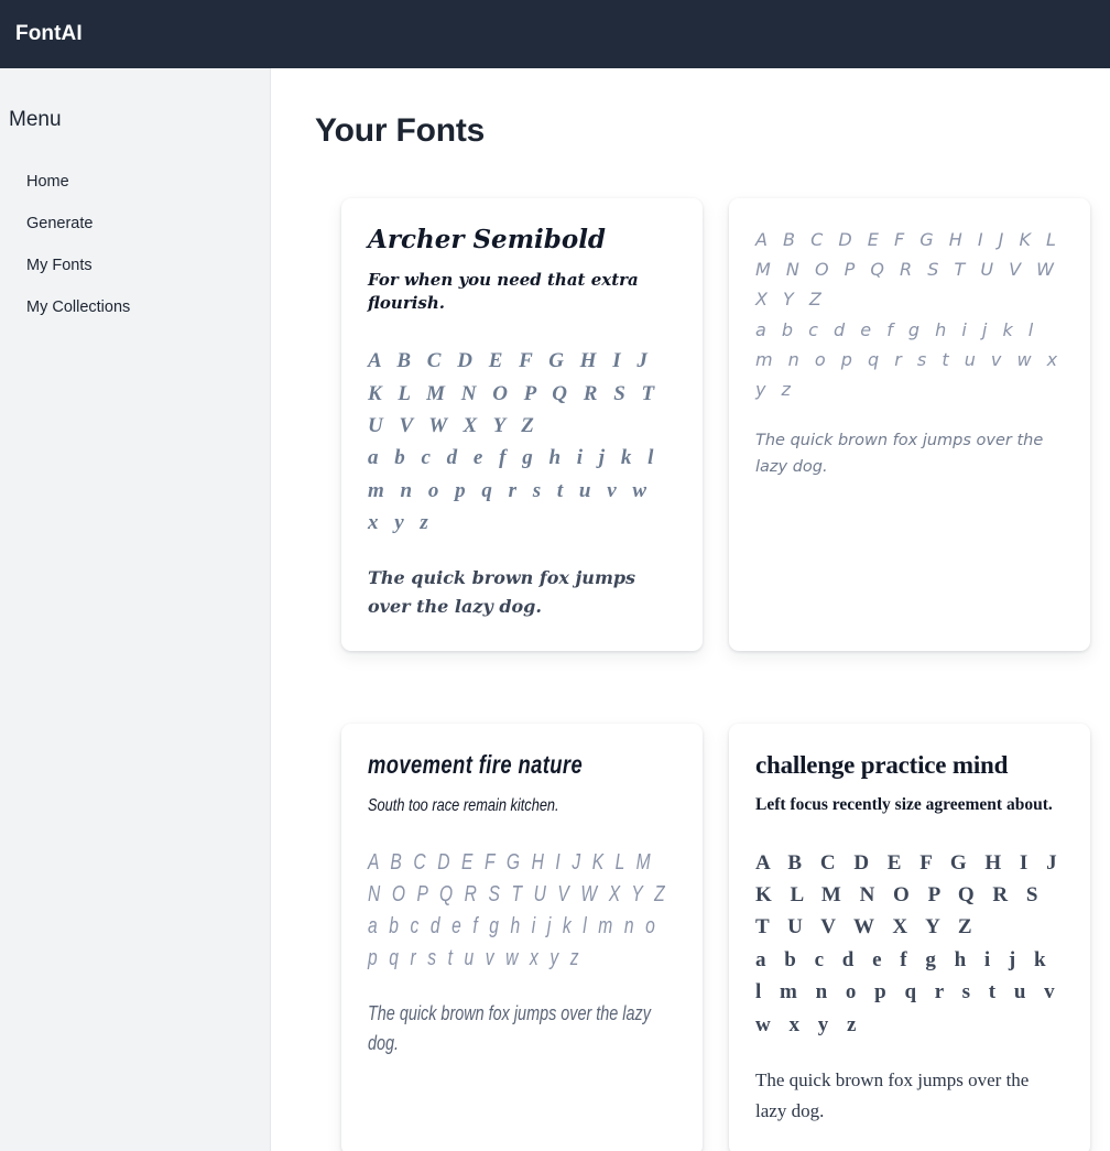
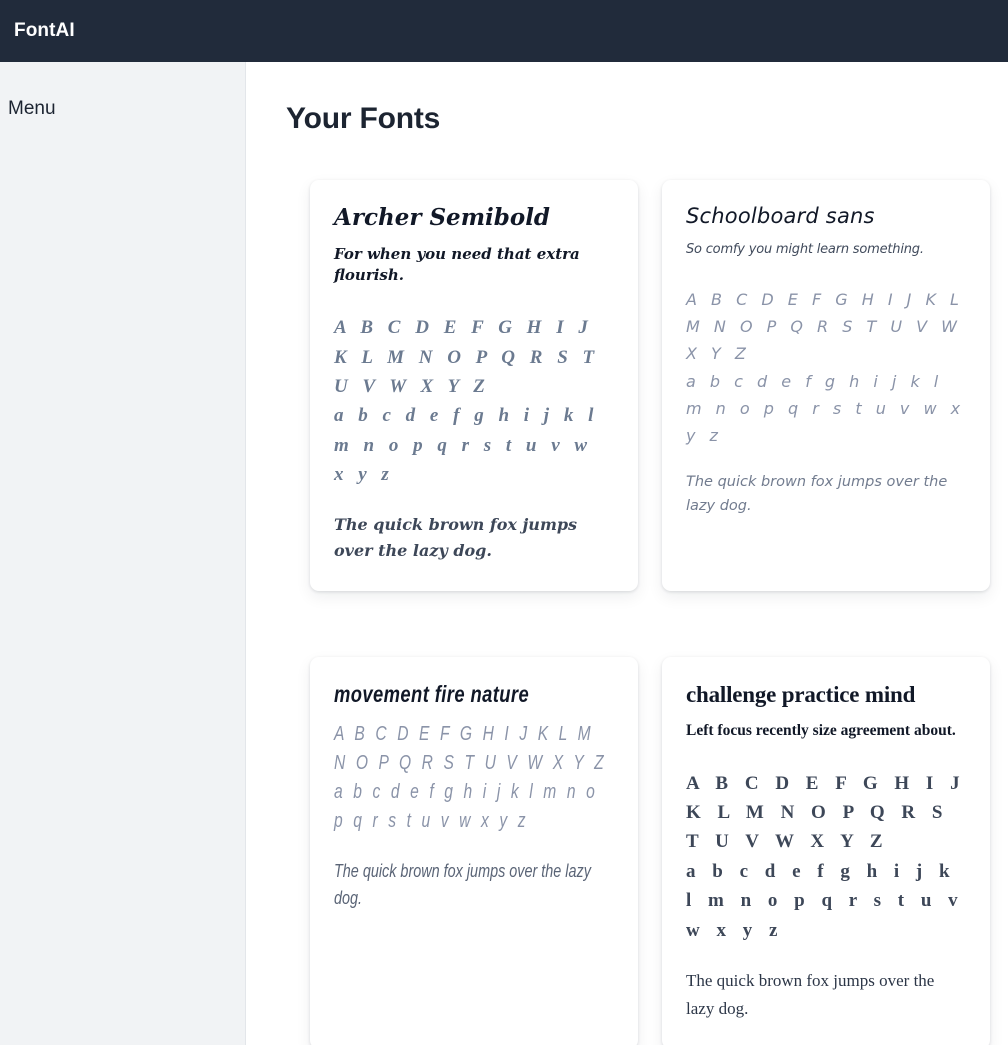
  FontAI
  Menu
- Home
- Generate
- My Fonts
- My Collections
  Your Fonts
  Archer Semibold
  For when you need that extra flourish.
  A B C D E F G H I J K L M N O P Q R S T U V W X Y Z
  a b c d e f g h i j k l m n o p q r s t u v w x y z
  The quick brown fox jumps over the lazy dog.
+ Schoolboard sans
+ So comfy you might learn something.
  A B C D E F G H I J K L M N O P Q R S T U V W X Y Z
  a b c d e f g h i j k l m n o p q r s t u v w x y z
  The quick brown fox jumps over the lazy dog.
  movement fire nature
- South too race remain kitchen.
  A B C D E F G H I J K L M N O P Q R S T U V W X Y Z
  a b c d e f g h i j k l m n o p q r s t u v w x y z
  The quick brown fox jumps over the lazy dog.
  challenge practice mind
  Left focus recently size agreement about.
  A B C D E F G H I J K L M N O P Q R S T U V W X Y Z
  a b c d e f g h i j k l m n o p q r s t u v w x y z
  The quick brown fox jumps over the lazy dog.
